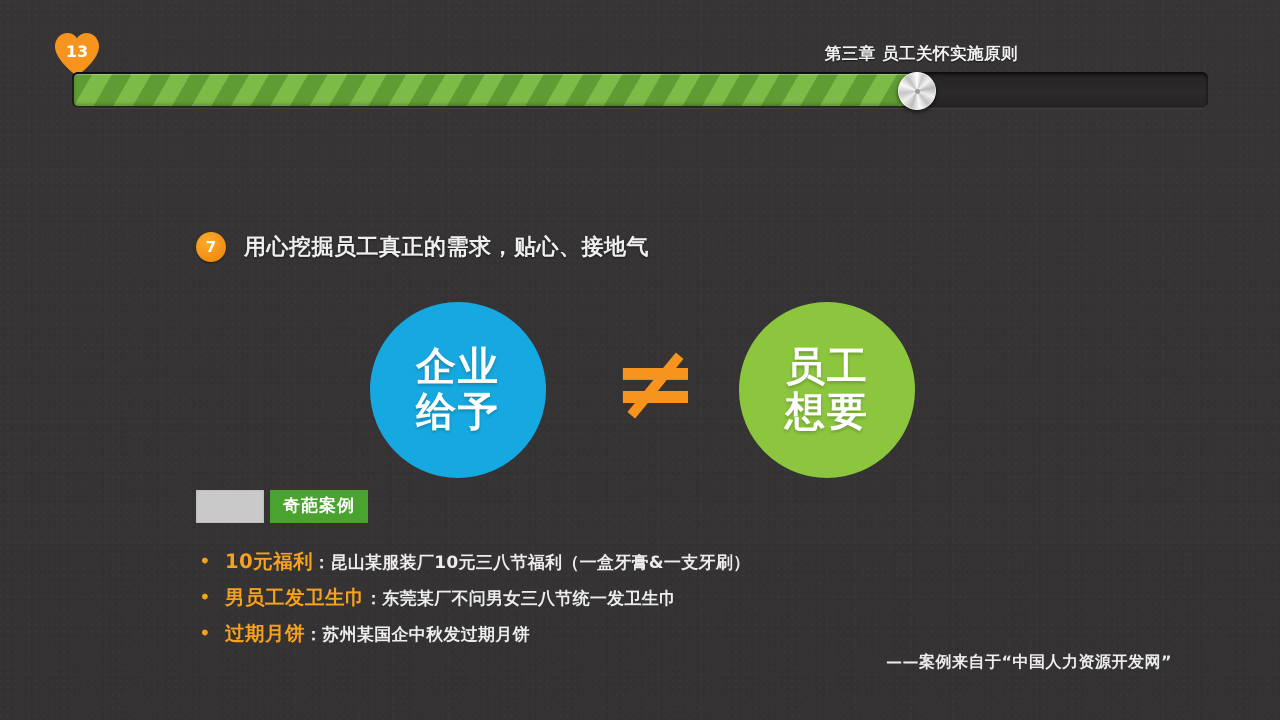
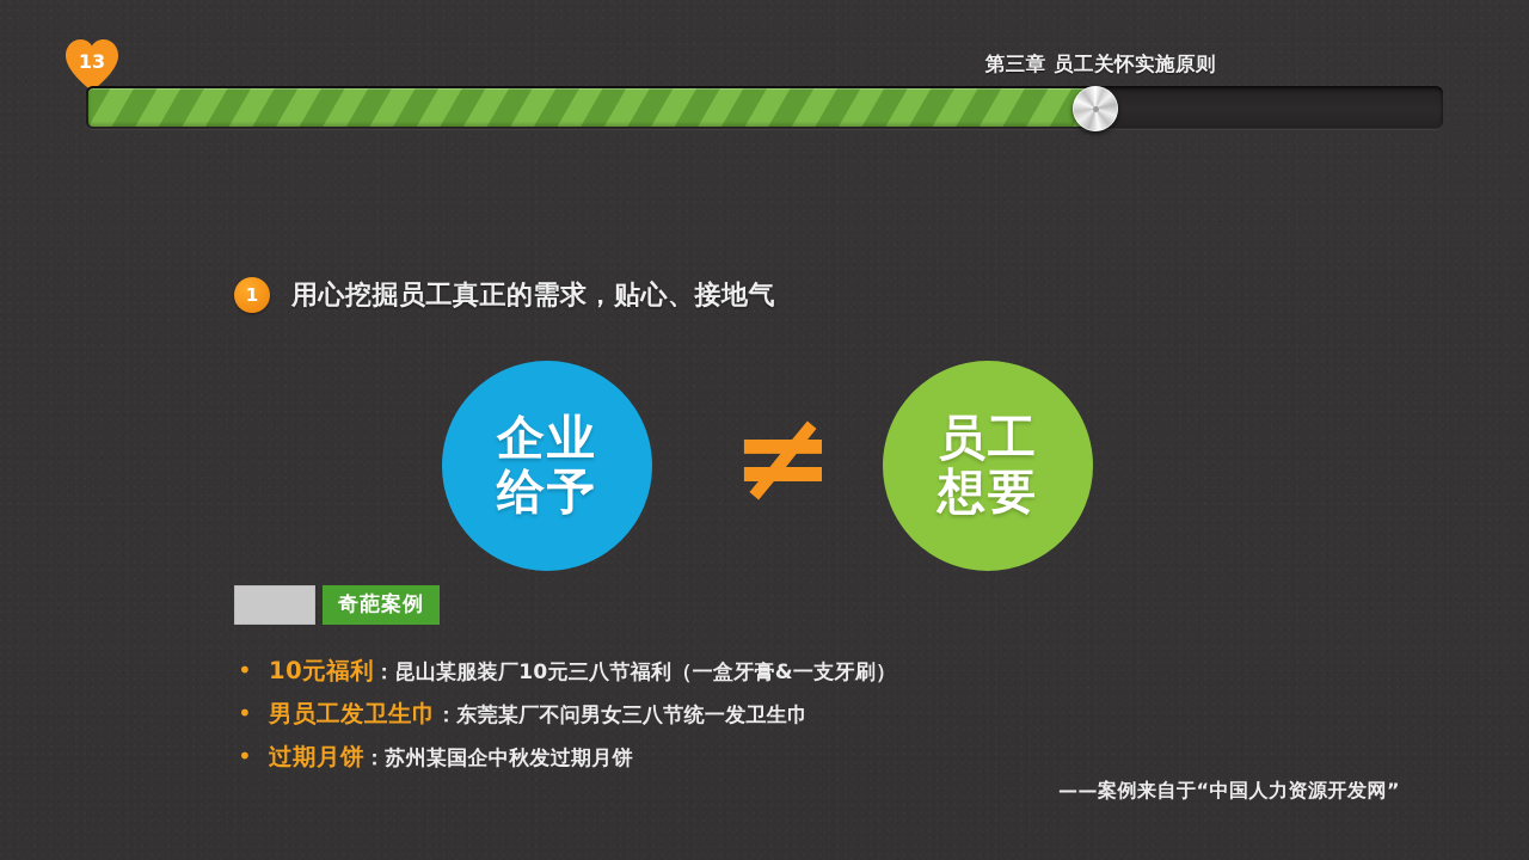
  第三章 员工关怀实施原则
  13
- 7
+ 1
  用心挖掘员工真正的需求，贴心、接地气
  企业
  给予
  ≠
  员工
  想要
  奇葩案例
  •
  10元福利
  ：昆山某服装厂10元三八节福利（一盒牙膏&一支牙刷）
  •
  男员工发卫生巾
  ：东莞某厂不问男女三八节统一发卫生巾
  •
  过期月饼
  ：苏州某国企中秋发过期月饼
  ——案例来自于“中国人力资源开发网”
